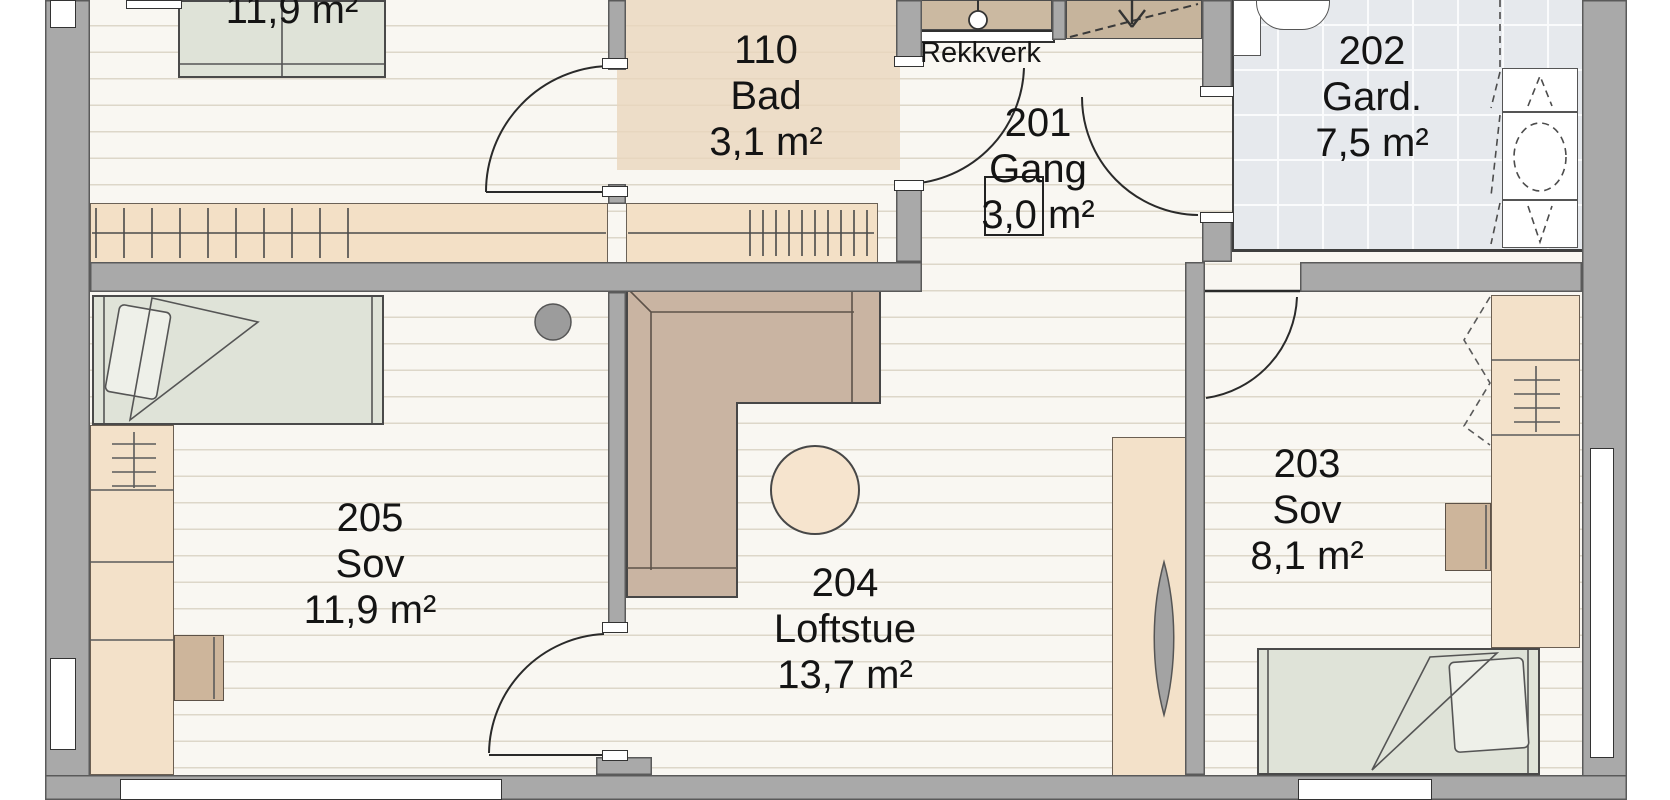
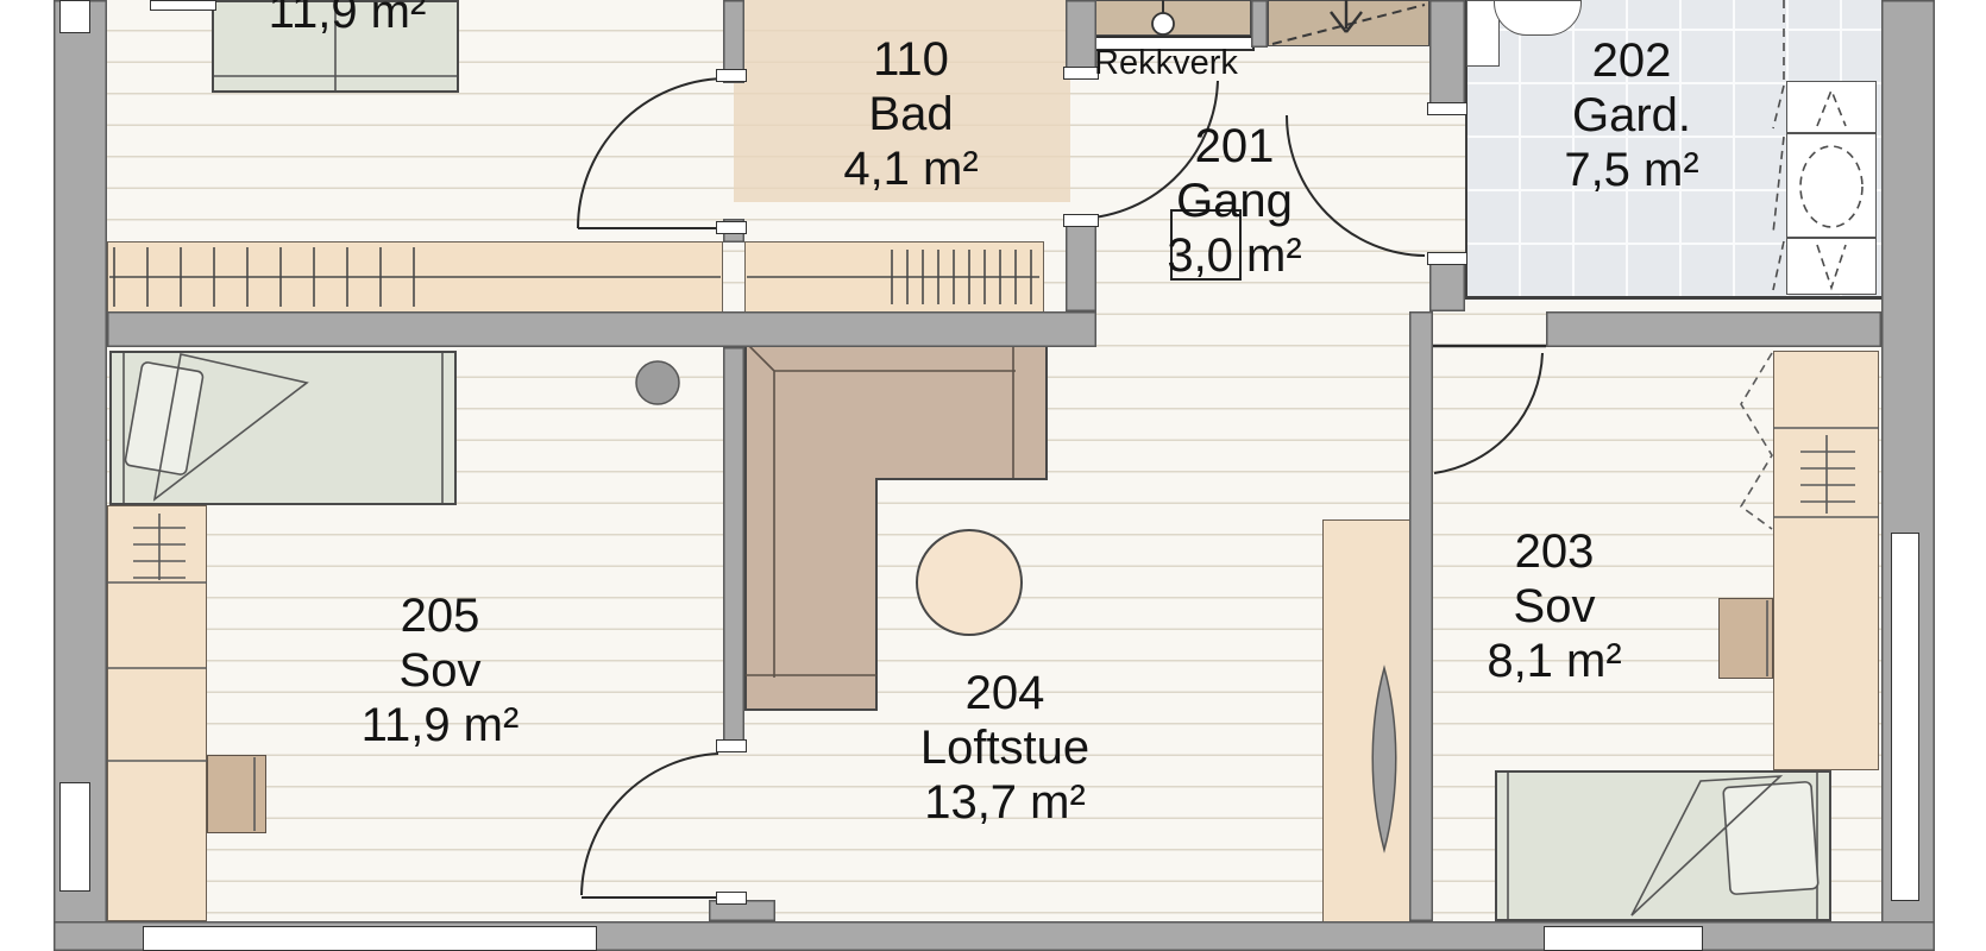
  11,9 m²
  110
  Bad
- 3,1 m²
+ 4,1 m²
  201
  Gang
  3,0 m²
  202
  Gard.
  7,5 m²
  203
  Sov
  8,1 m²
  204
  Loftstue
  13,7 m²
  205
  Sov
  11,9 m²
  Rekkverk
